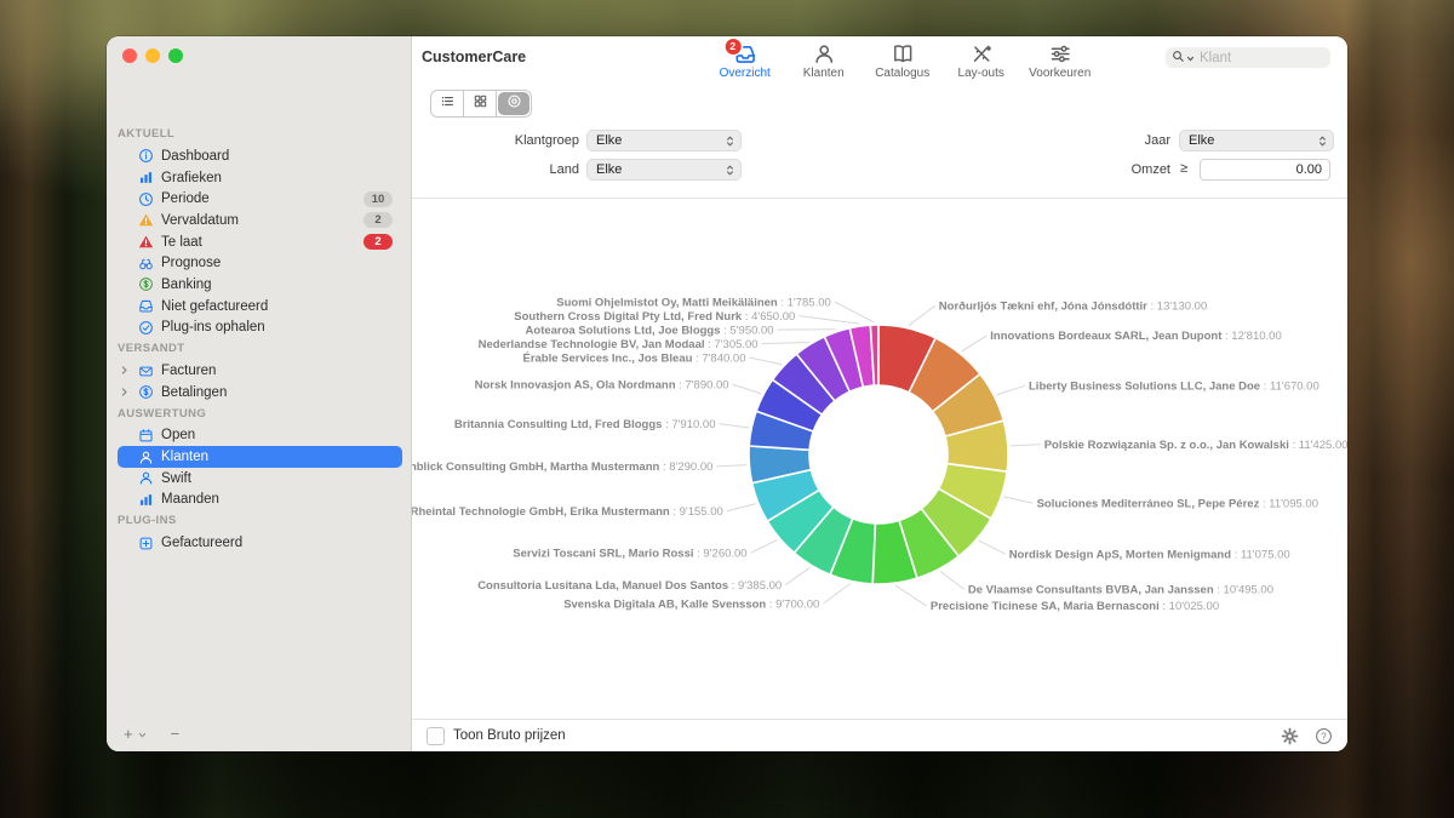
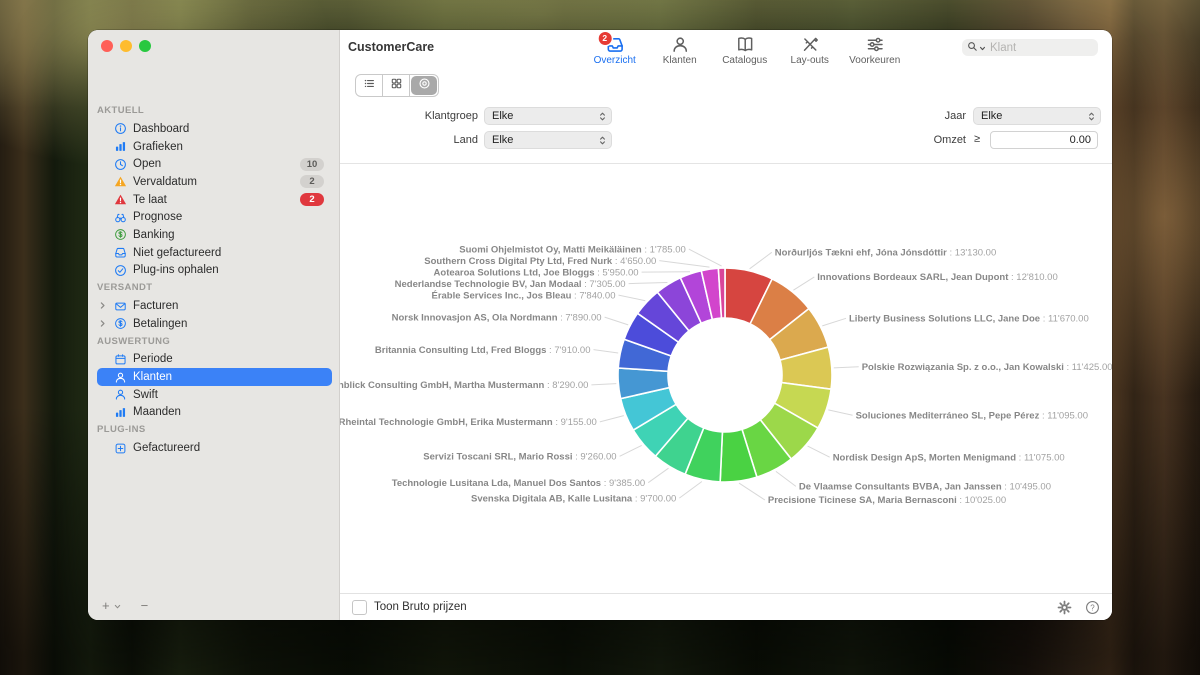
  AKTUELL
  Dashboard
  Grafieken
- Periode
+ Open
  10
  Vervaldatum
  2
  Te laat
  2
  Prognose
  Banking
  Niet gefactureerd
  Plug-ins ophalen
  VERSANDT
  Facturen
  Betalingen
  AUSWERTUNG
- Open
+ Periode
  Klanten
  Swift
  Maanden
  PLUG-INS
  Gefactureerd
  +
  −
  CustomerCare
  2
  Overzicht
  Klanten
  Catalogus
  Lay-outs
  Voorkeuren
  Klant
  Klantgroep
  Elke
  Land
  Elke
  Jaar
  Elke
  Omzet
  ≥
  0.00
  Norðurljós Tækni ehf, Jóna Jónsdóttir : 13'130.00
  Innovations Bordeaux SARL, Jean Dupont : 12'810.00
  Liberty Business Solutions LLC, Jane Doe : 11'670.00
  Polskie Rozwiązania Sp. z o.o., Jan Kowalski : 11'425.00
  Soluciones Mediterráneo SL, Pepe Pérez : 11'095.00
  Nordisk Design ApS, Morten Menigmand : 11'075.00
  De Vlaamse Consultants BVBA, Jan Janssen : 10'495.00
  Precisione Ticinese SA, Maria Bernasconi : 10'025.00
  Suomi Ohjelmistot Oy, Matti Meikäläinen : 1'785.00
  Southern Cross Digital Pty Ltd, Fred Nurk : 4'650.00
  Aotearoa Solutions Ltd, Joe Bloggs : 5'950.00
  Nederlandse Technologie BV, Jan Modaal : 7'305.00
  Érable Services Inc., Jos Bleau : 7'840.00
  Norsk Innovasjon AS, Ola Nordmann : 7'890.00
  Britannia Consulting Ltd, Fred Bloggs : 7'910.00
  nblick Consulting GmbH, Martha Mustermann : 8'290.00
  Rheintal Technologie GmbH, Erika Mustermann : 9'155.00
  Servizi Toscani SRL, Mario Rossi : 9'260.00
- Consultoria Lusitana Lda, Manuel Dos Santos : 9'385.00
+ Technologie Lusitana Lda, Manuel Dos Santos : 9'385.00
- Svenska Digitala AB, Kalle Svensson : 9'700.00
+ Svenska Digitala AB, Kalle Lusitana : 9'700.00
  Toon Bruto prijzen
  ?
